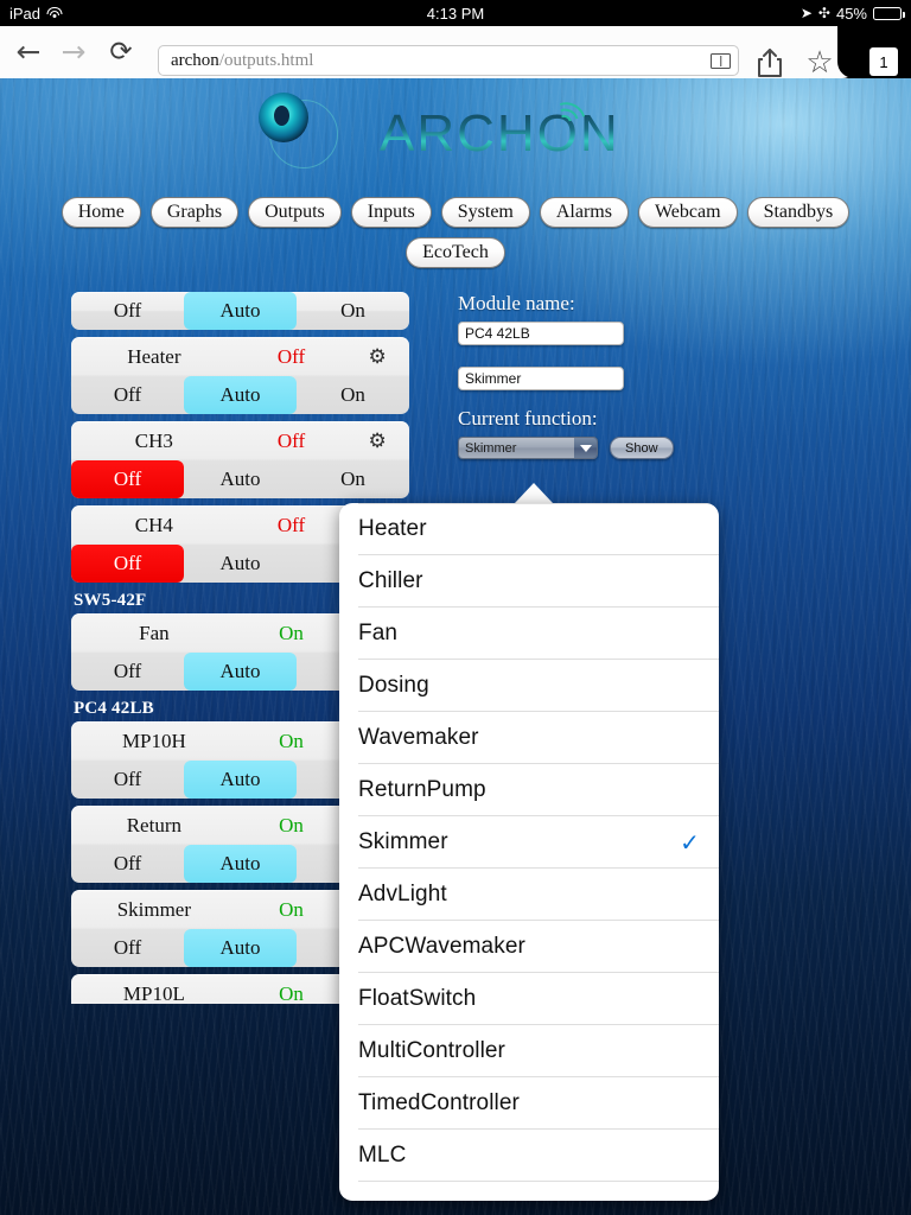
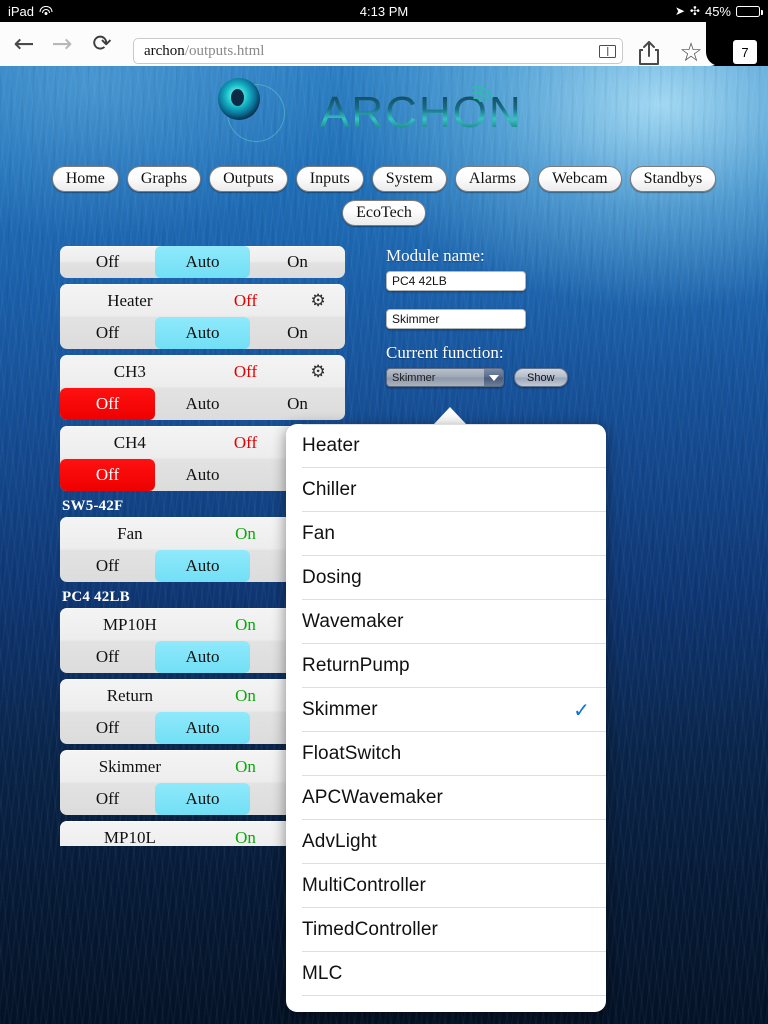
  iPad
  4:13 PM
  ➤
  ✣
  45%
  ←
  →
  ⟳
  archon
  /outputs.html
  ☆
- 1
+ 7
  ARCHON
  Home Graphs Outputs Inputs System Alarms Webcam Standbys
  EcoTech
  Off
  Auto
  On
  Heater
  Off
  ⚙
  Off
  Auto
  On
  CH3
  Off
  ⚙
  Off
  Auto
  On
  CH4
  Off
  Off
  Auto
  SW5-42F
  Fan
  On
  Off
  Auto
  PC4 42LB
  MP10H
  On
  Off
  Auto
  Return
  On
  Off
  Auto
  Skimmer
  On
  Off
  Auto
  MP10L
  On
  Module name:
  PC4 42LB
  Skimmer
  Current function:
  Skimmer
  Show
  Heater
  Chiller
  Fan
  Dosing
  Wavemaker
  ReturnPump
  Skimmer
  ✓
- AdvLight
+ FloatSwitch
  APCWavemaker
- FloatSwitch
+ AdvLight
  MultiController
  TimedController
  MLC
